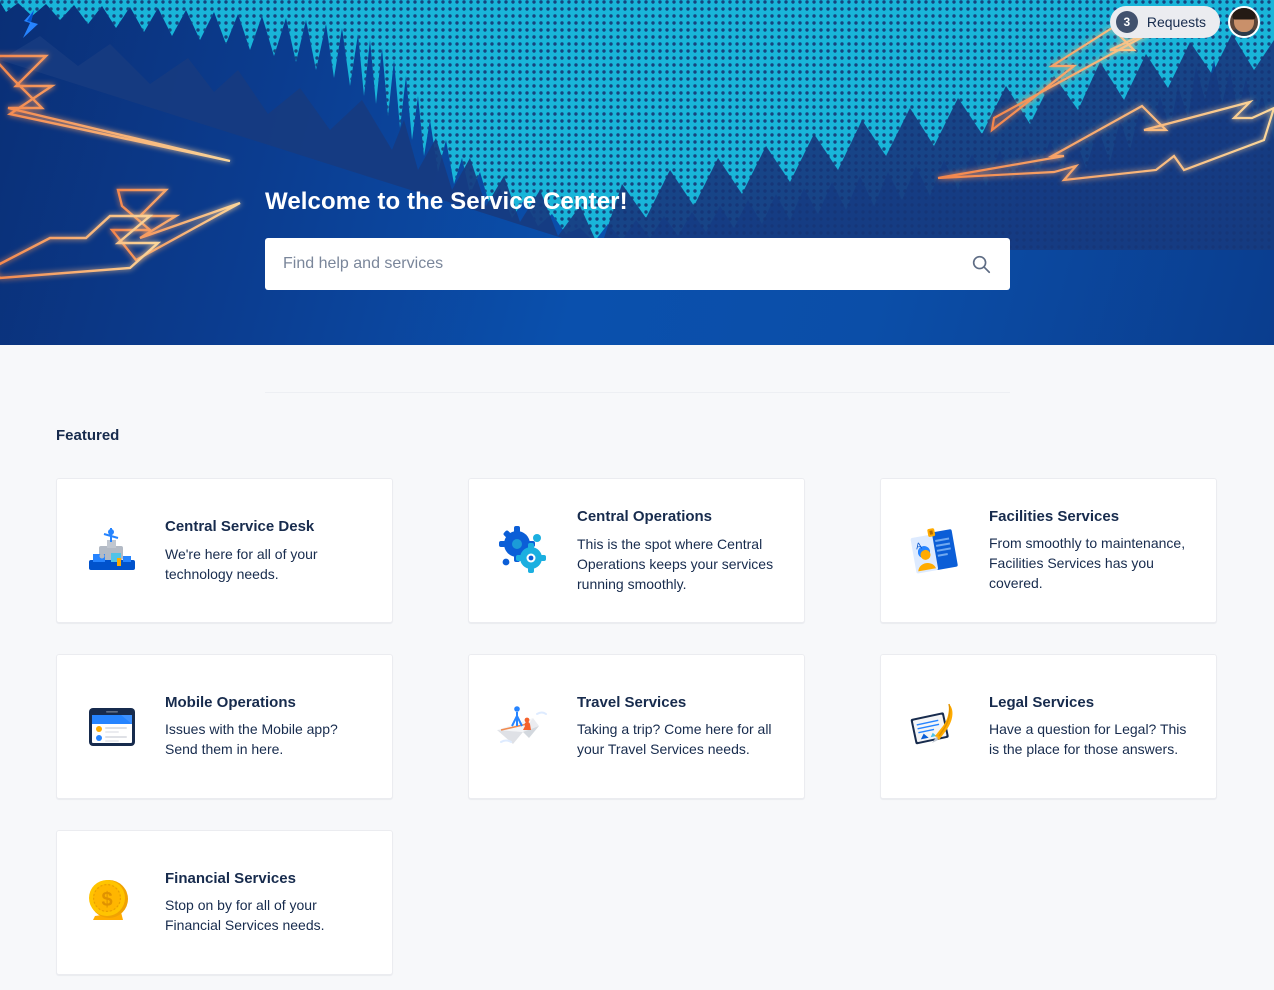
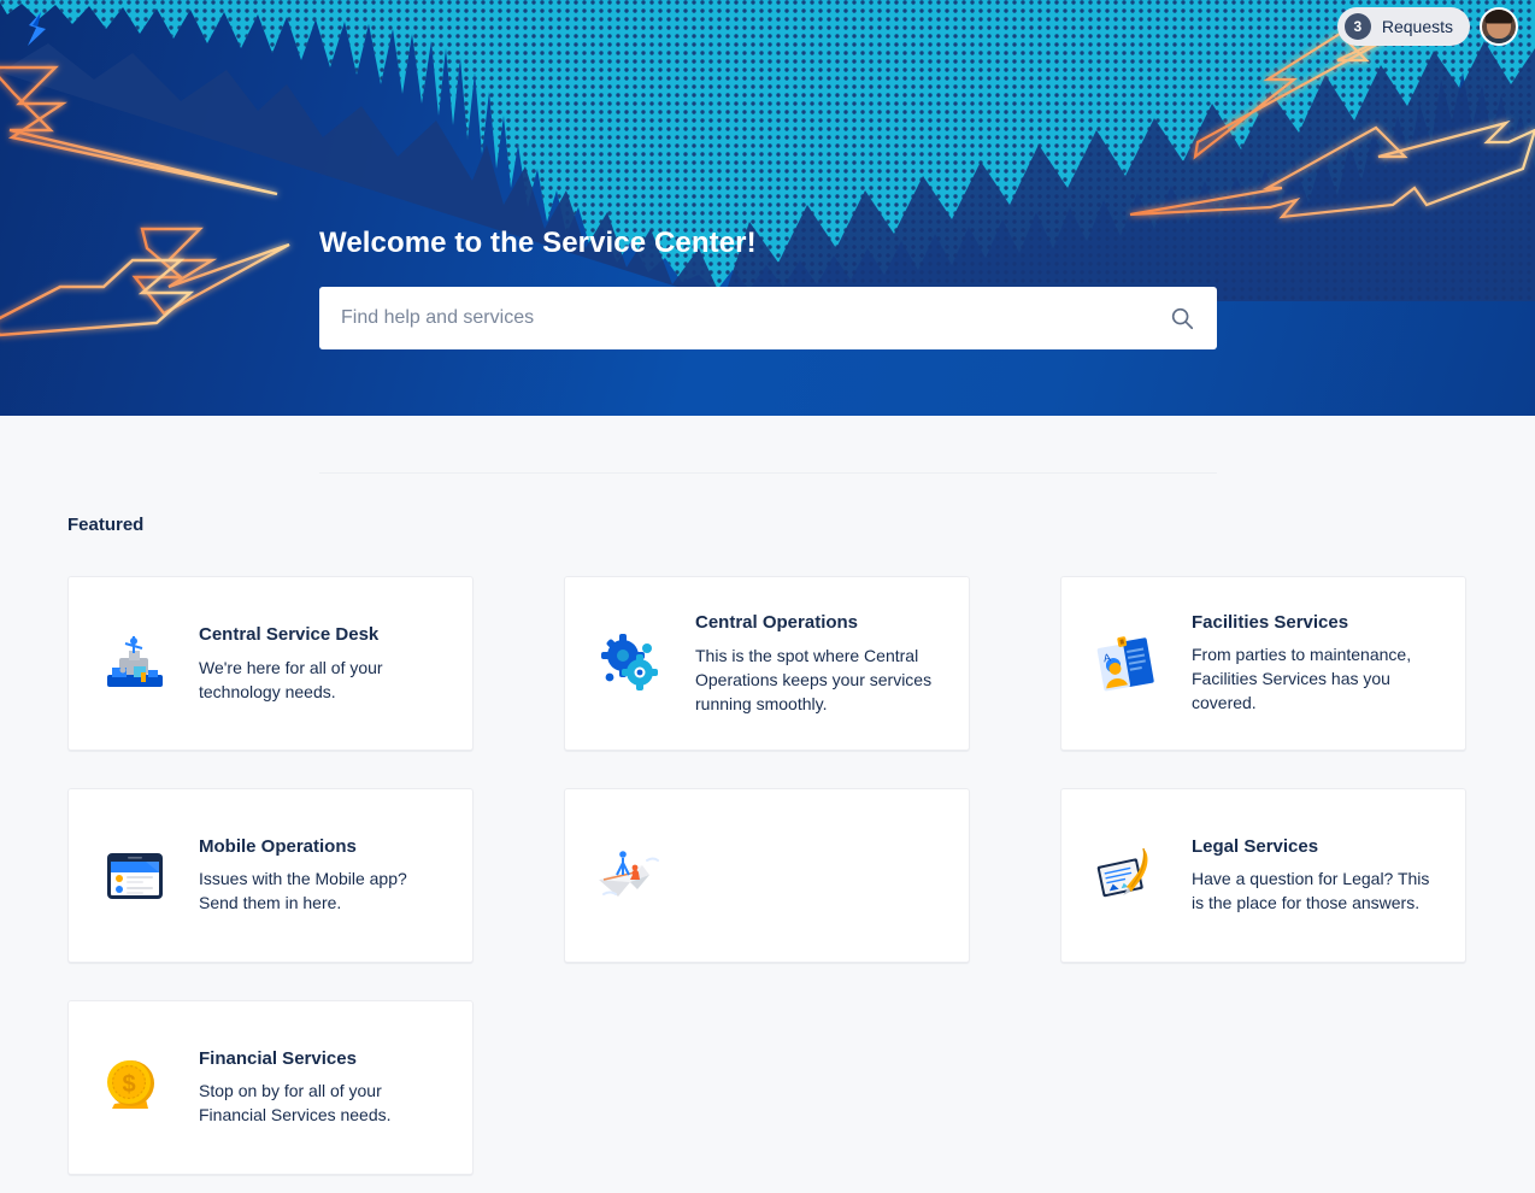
  3
  Requests
  Welcome to the Service Center!
  Find help and services
  Featured
  Central Service Desk
  We're here for all of your technology needs.
  Central Operations
  This is the spot where Central Operations keeps your services running smoothly.
  Facilities Services
- From smoothly to maintenance, Facilities Services has you covered.
+ From parties to maintenance, Facilities Services has you covered.
  Mobile Operations
  Issues with the Mobile app? Send them in here.
- Travel Services
- Taking a trip? Come here for all your Travel Services needs.
  Legal Services
  Have a question for Legal? This is the place for those answers.
  $
  Financial Services
  Stop on by for all of your Financial Services needs.
